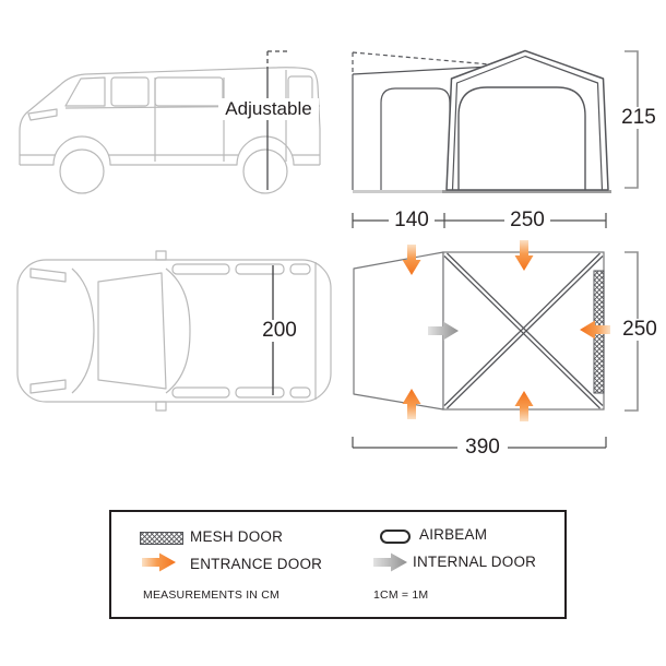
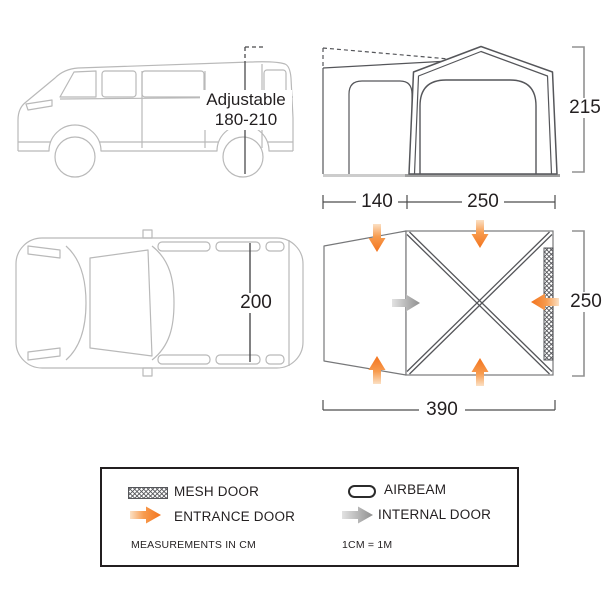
  Adjustable
+ 180-210
  215
  140
  250
  250
  390
  200
  MESH DOOR
  AIRBEAM
  ENTRANCE DOOR
  INTERNAL DOOR
  MEASUREMENTS IN CM
  1CM = 1M
